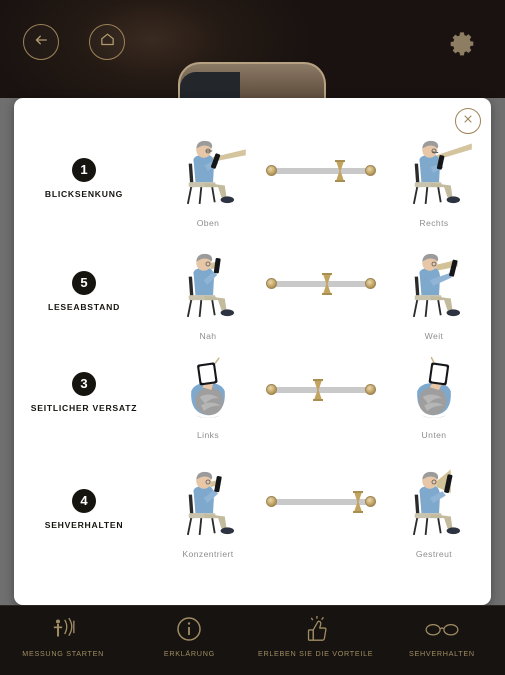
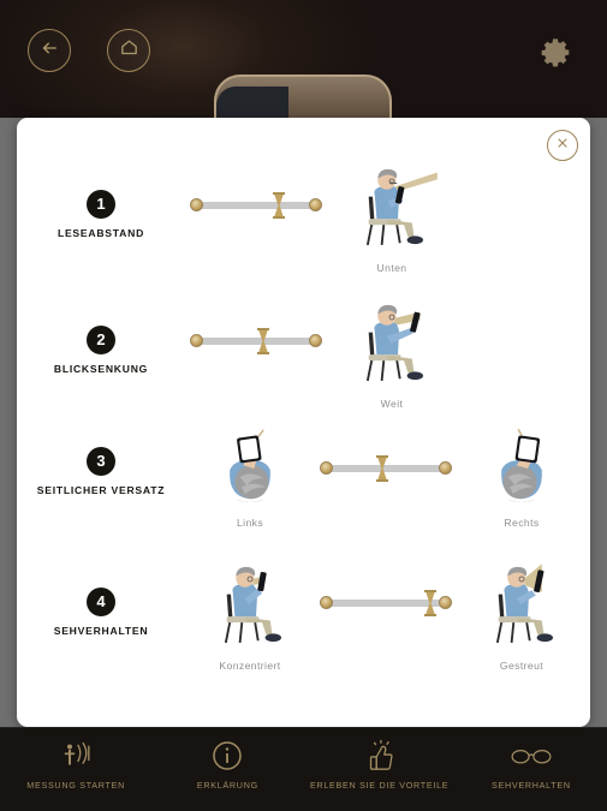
  1
- BLICKSENKUNG
+ LESEABSTAND
- Oben
- Rechts
+ Unten
- 5
+ 2
- LESEABSTAND
+ BLICKSENKUNG
- Nah
  Weit
  3
  SEITLICHER VERSATZ
  Links
- Unten
+ Rechts
  4
  SEHVERHALTEN
  Konzentriert
  Gestreut
  MESSUNG STARTEN
  ERKLÄRUNG
  ERLEBEN SIE DIE VORTEILE
  SEHVERHALTEN
